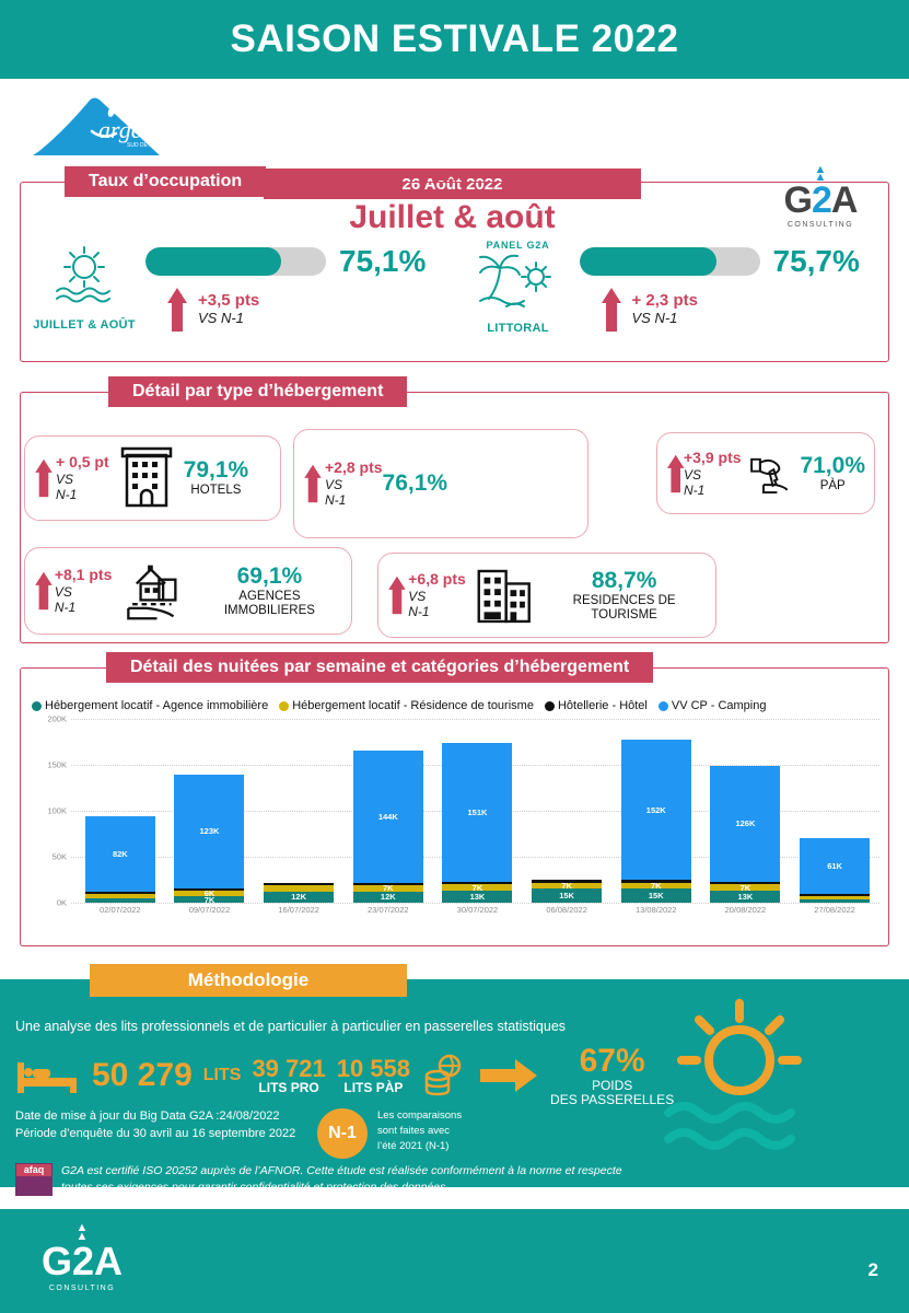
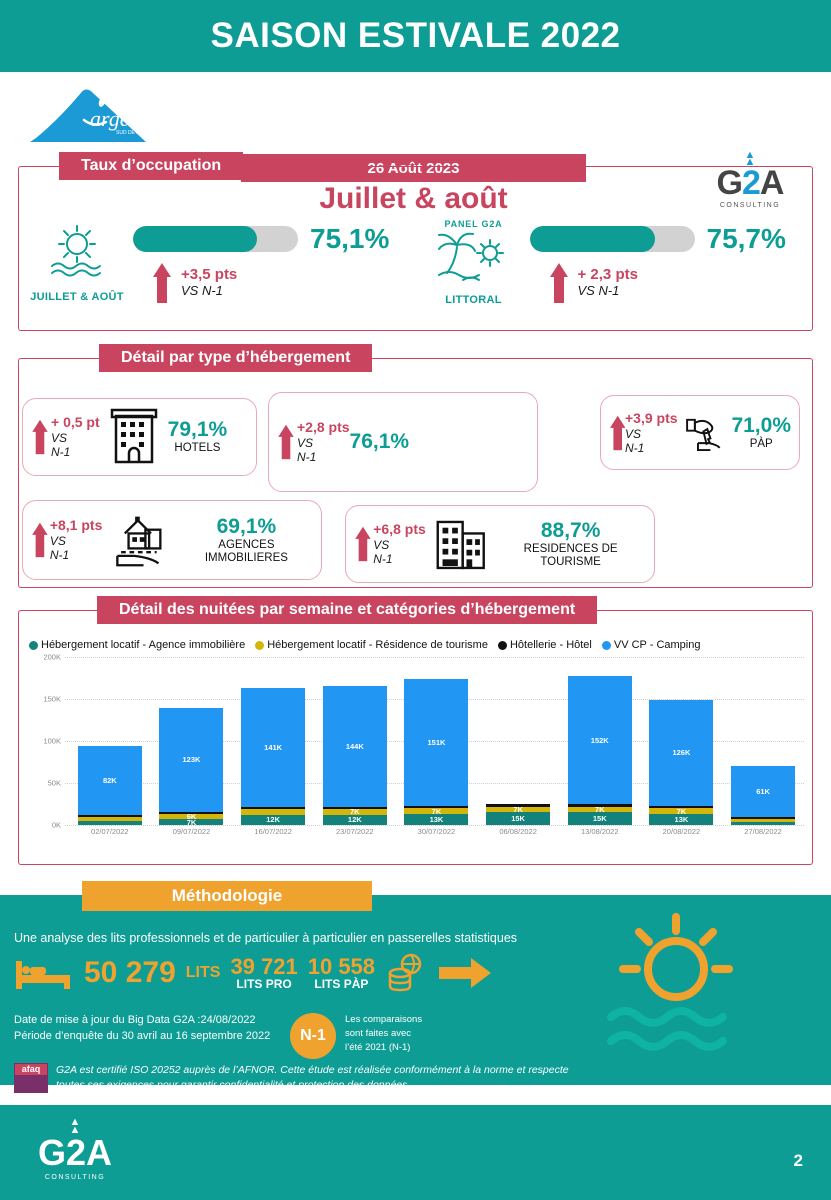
  SAISON ESTIVALE 2022
  argelès
- 26 Août 2022
+ 26 Août 2023
  Juillet & août
  ▲
  ▲
  G2A
  Taux d’occupation
  JUILLET & AOÛT
  75,1%
  +3,5 pts
  VS N-1
  PANEL G2A
  LITTORAL
  75,7%
  + 2,3 pts
  VS N-1
  Détail par type d’hébergement
  + 0,5 pt
  VS
  N-1
  79,1%
  HOTELS
  +2,8 pts
  VS
  N-1
  76,1%
  +3,9 pts
  VS
  N-1
  71,0%
  PÀP
  +8,1 pts
  VS
  N-1
  69,1%
  AGENCES IMMOBILIERES
  +6,8 pts
  VS
  N-1
  88,7%
  RESIDENCES DE TOURISME
  Détail des nuitées par semaine et catégories d’hébergement
  Hébergement locatif - Agence immobilière
  Hébergement locatif - Résidence de tourisme
  Hôtellerie - Hôtel
  VV CP - Camping
  0K
  50K
  100K
  150K
  200K
  82K
  123K
  6K
  7K
+ 141K
  12K
  144K
  7K
  12K
  151K
  7K
  13K
  7K
  15K
  152K
  7K
  15K
  126K
  7K
  13K
  61K
  02/07/2022
  09/07/2022
  16/07/2022
  23/07/2022
  30/07/2022
  06/08/2022
  13/08/2022
  20/08/2022
  27/08/2022
  Méthodologie
  Une analyse des lits professionnels et de particulier à particulier en passerelles statistiques
  50 279
  LITS
  39 721
  LITS PRO
  10 558
  LITS PÀP
- 67%
- POIDS
- DES PASSERELLES
  Date de mise à jour du Big Data G2A :24/08/2022
  Période d’enquête du 30 avril au 16 septembre 2022
  N-1
  Les comparaisons
  sont faites avec
  l’été 2021 (N-1)
  afaq
  G2A est certifié ISO 20252 auprès de l’AFNOR. Cette étude est réalisée conformément à la norme et respecte toutes ses exigences pour garantir confidentialité et protection des données.
  ▲
  ▲
  G2A
  2
